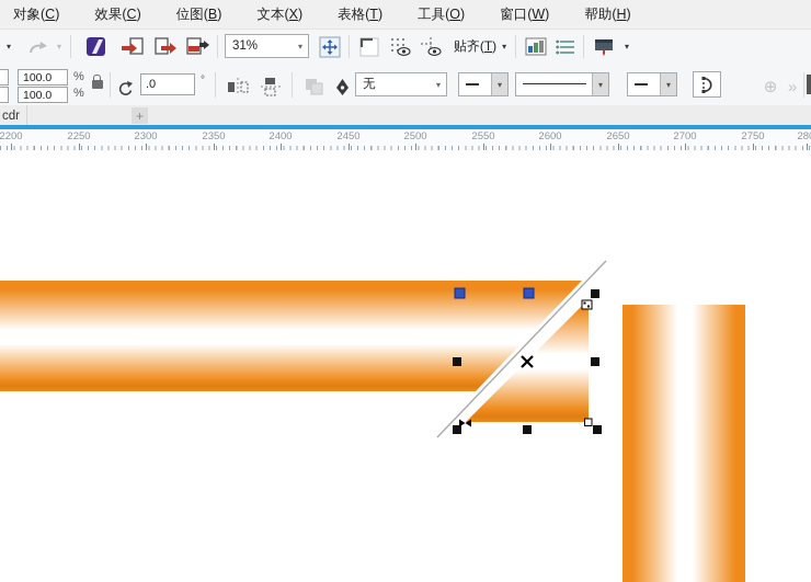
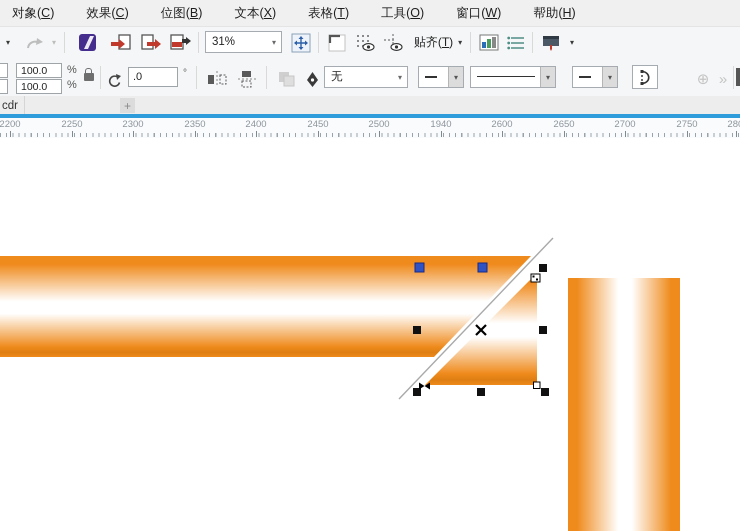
  对象(C)
  效果(C)
  位图(B)
  文本(X)
  表格(T)
  工具(O)
  窗口(W)
  帮助(H)
  ▾
  ▾
  31%
  ▾
  贴齐(T)
  ▾
  ▾
  100.0
  100.0
  %
  %
  .0
  °
  无
  ▾
  ▾
  ▾
  ▾
  ⊕
  »
  cdr
  +
  2200
  2250
  2300
  2350
  2400
  2450
  2500
- 2550
+ 1940
  2600
  2650
  2700
  2750
